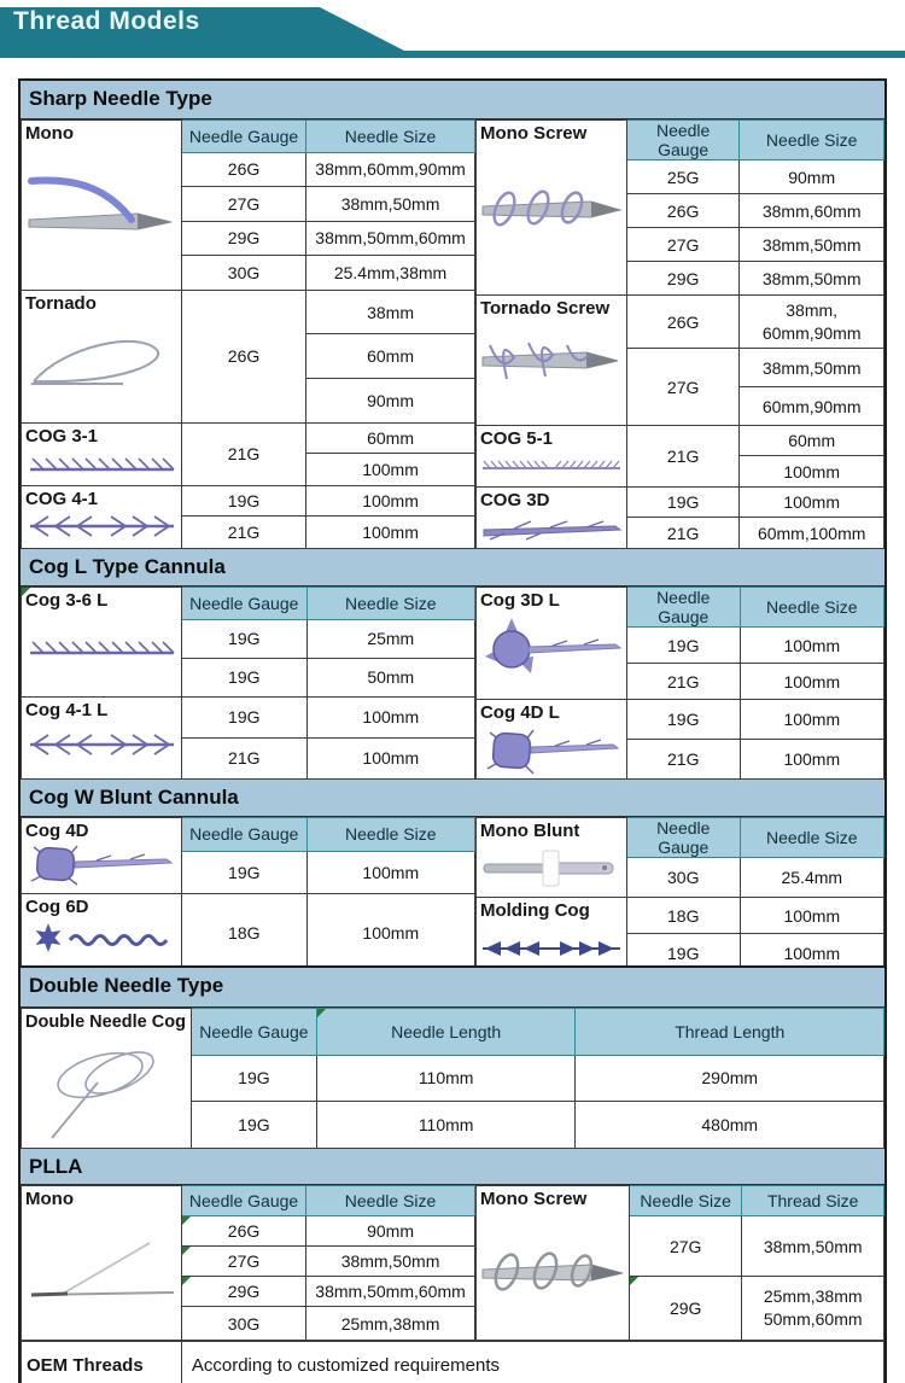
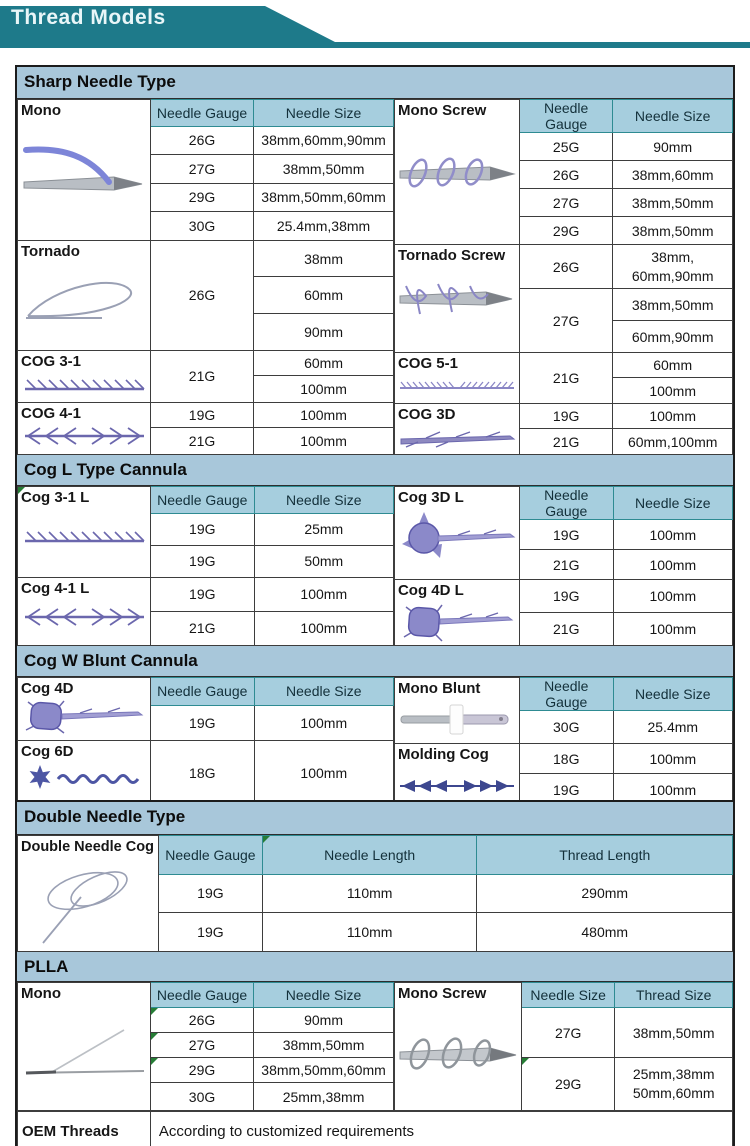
  Thread Models
  Sharp Needle Type
  Mono	Needle Gauge	Needle Size
  26G	38mm,60mm,90mm
  27G	38mm,50mm
  29G	38mm,50mm,60mm
  30G	25.4mm,38mm
  Tornado	26G	38mm
  60mm
  90mm
  COG 3-1	21G	60mm
  100mm
  COG 4-1	19G	100mm
  21G	100mm
  Mono Screw	Needle Gauge	Needle Size
  25G	90mm
  26G	38mm,60mm
  27G	38mm,50mm
  29G	38mm,50mm
  Tornado Screw	26G	38mm, 60mm,90mm
  27G	38mm,50mm
  60mm,90mm
  COG 5-1	21G	60mm
  100mm
  COG 3D	19G	100mm
  21G	60mm,100mm
  Cog L Type Cannula
- Cog 3-6 L	Needle Gauge	Needle Size
+ Cog 3-1 L	Needle Gauge	Needle Size
  19G	25mm
  19G	50mm
  Cog 4-1 L	19G	100mm
  21G	100mm
  Cog 3D L	Needle Gauge	Needle Size
  19G	100mm
  21G	100mm
  Cog 4D L	19G	100mm
  21G	100mm
  Cog W Blunt Cannula
  Cog 4D	Needle Gauge	Needle Size
  19G	100mm
  Cog 6D	18G	100mm
  Mono Blunt	Needle Gauge	Needle Size
  30G	25.4mm
  Molding Cog	18G	100mm
  19G	100mm
  Double Needle Type
  Double Needle Cog	Needle Gauge	Needle Length	Thread Length
  19G	110mm	290mm
  19G	110mm	480mm
  PLLA
  Mono	Needle Gauge	Needle Size
  26G	90mm
  27G	38mm,50mm
  29G	38mm,50mm,60mm
  30G	25mm,38mm
  Mono Screw	Needle Size	Thread Size
  27G	38mm,50mm
  29G	25mm,38mm 50mm,60mm
  OEM Threads	According to customized requirements
